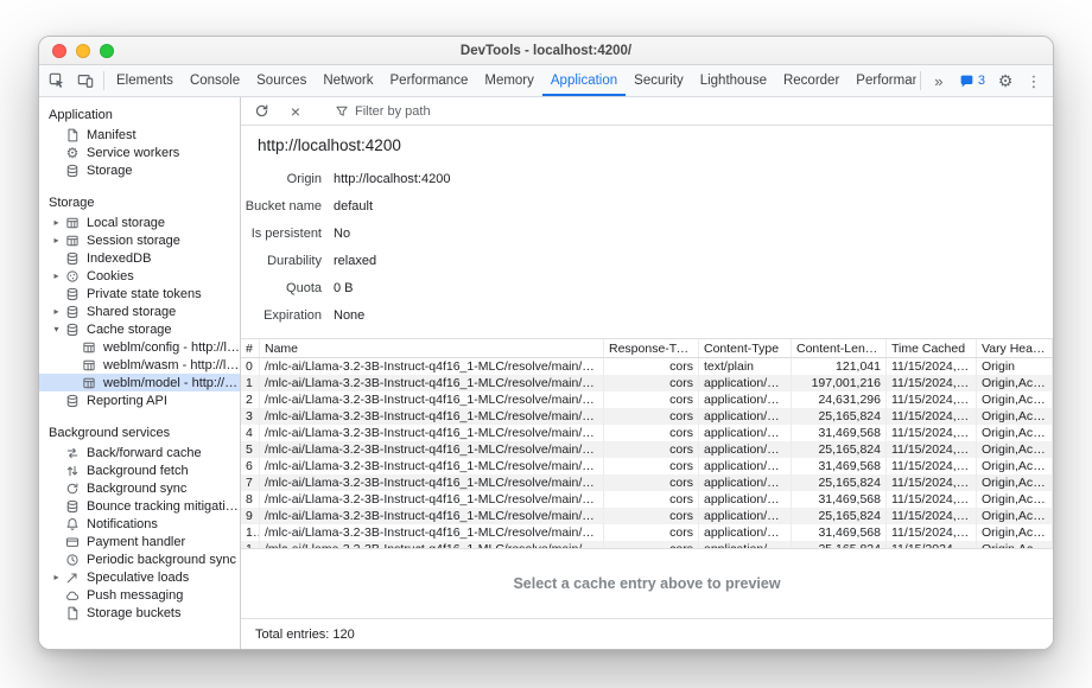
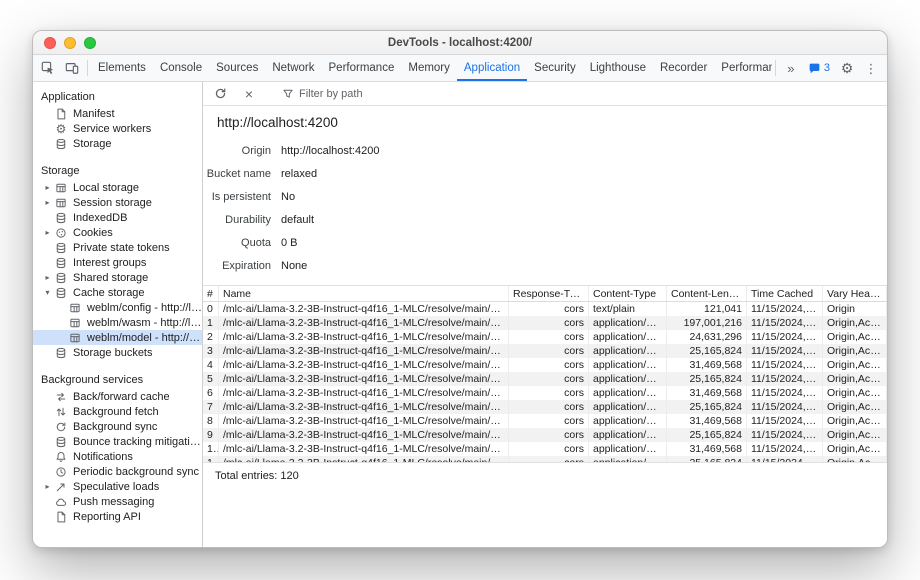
  DevTools - localhost:4200/
  Elements
  Console
  Sources
  Network
  Performance
  Memory
  Application
  Security
  Lighthouse
  Recorder
  »
  3
  ⚙
  ⋮
  Application
  Manifest
  ⚙
  Service workers
  Storage
  Storage
  ▸
  Local storage
  ▸
  Session storage
  IndexedDB
  ▸
  Cookies
  Private state tokens
+ Interest groups
  ▸
  Shared storage
  ▾
  Cache storage
  weblm/config - http://loc
  weblm/wasm - http://loc
  weblm/model - http://loc
- Reporting API
+ Storage buckets
  Background services
  Back/forward cache
  Background fetch
  Background sync
  Bounce tracking mitigation
  Notifications
- Payment handler
  Periodic background sync
  ▸
  Speculative loads
  Push messaging
- Storage buckets
+ Reporting API
  ×
  Filter by path
  http://localhost:4200
  Origin
  http://localhost:4200
  Bucket name
- default
+ relaxed
  Is persistent
  No
  Durability
- relaxed
+ default
  Quota
  0 B
  Expiration
  None
  #
  Name
  Response-Type
  Content-Type
  Content-Length
  Time Cached
  Vary Header
  0
  /mlc-ai/Llama-3.2-3B-Instruct-q4f16_1-MLC/resolve/main/nda
  cors
  text/plain
  121,041
  11/15/2024, 10.
  Origin
  1
  /mlc-ai/Llama-3.2-3B-Instruct-q4f16_1-MLC/resolve/main/para
  cors
  application/oc...
  197,001,216
  11/15/2024, 10.
  Origin,Acces
  2
  /mlc-ai/Llama-3.2-3B-Instruct-q4f16_1-MLC/resolve/main/para
  cors
  application/oc...
  24,631,296
  11/15/2024, 10.
  Origin,Acces
  3
  /mlc-ai/Llama-3.2-3B-Instruct-q4f16_1-MLC/resolve/main/para
  cors
  application/oc...
  25,165,824
  11/15/2024, 10.
  Origin,Acces
  4
  /mlc-ai/Llama-3.2-3B-Instruct-q4f16_1-MLC/resolve/main/para
  cors
  application/oc...
  31,469,568
  11/15/2024, 10.
  Origin,Acces
  5
  /mlc-ai/Llama-3.2-3B-Instruct-q4f16_1-MLC/resolve/main/para
  cors
  application/oc...
  25,165,824
  11/15/2024, 10.
  Origin,Acces
  6
  /mlc-ai/Llama-3.2-3B-Instruct-q4f16_1-MLC/resolve/main/para
  cors
  application/oc...
  31,469,568
  11/15/2024, 10.
  Origin,Acces
  7
  /mlc-ai/Llama-3.2-3B-Instruct-q4f16_1-MLC/resolve/main/para
  cors
  application/oc...
  25,165,824
  11/15/2024, 10.
  Origin,Acces
  8
  /mlc-ai/Llama-3.2-3B-Instruct-q4f16_1-MLC/resolve/main/para
  cors
  application/oc...
  31,469,568
  11/15/2024, 10.
  Origin,Acces
  9
  /mlc-ai/Llama-3.2-3B-Instruct-q4f16_1-MLC/resolve/main/para
  cors
  application/oc...
  25,165,824
  11/15/2024, 10.
  Origin,Acces
  10
  /mlc-ai/Llama-3.2-3B-Instruct-q4f16_1-MLC/resolve/main/para
  cors
  application/oc...
  31,469,568
  11/15/2024, 10.
  Origin,Acces
- Select a cache entry above to preview
  Total entries: 120
